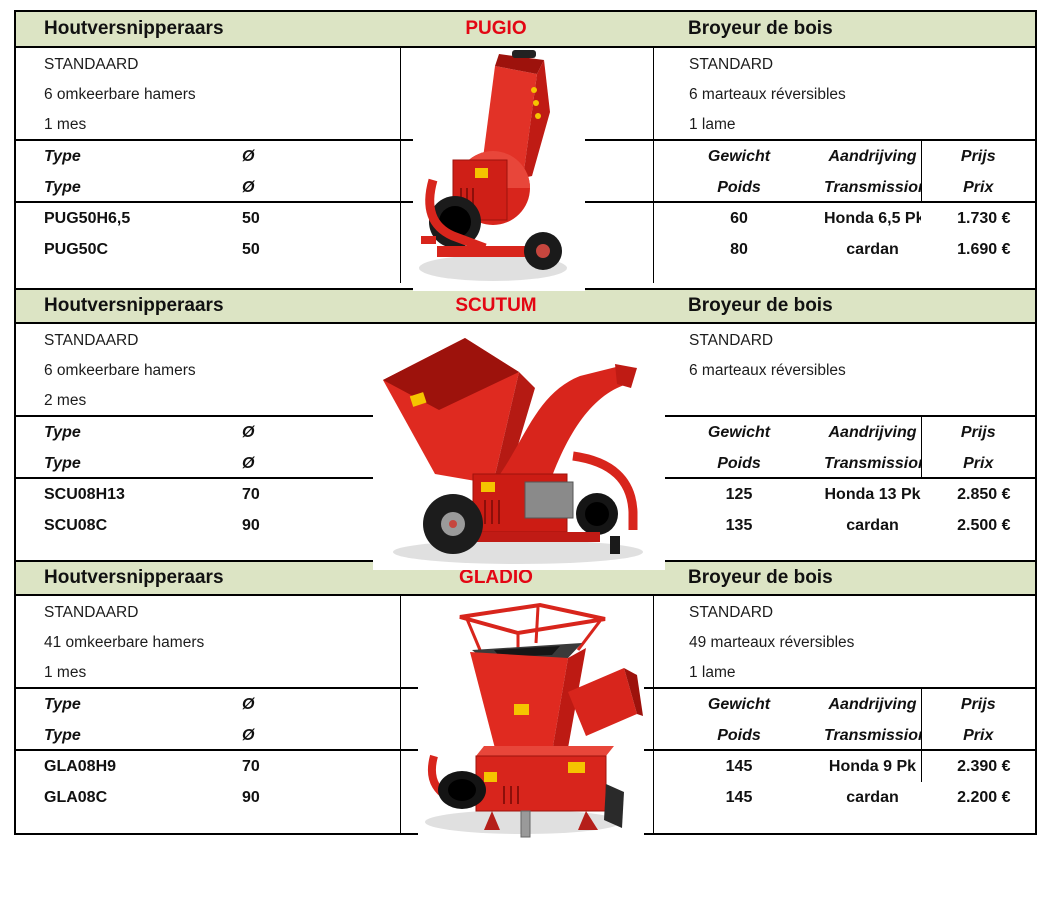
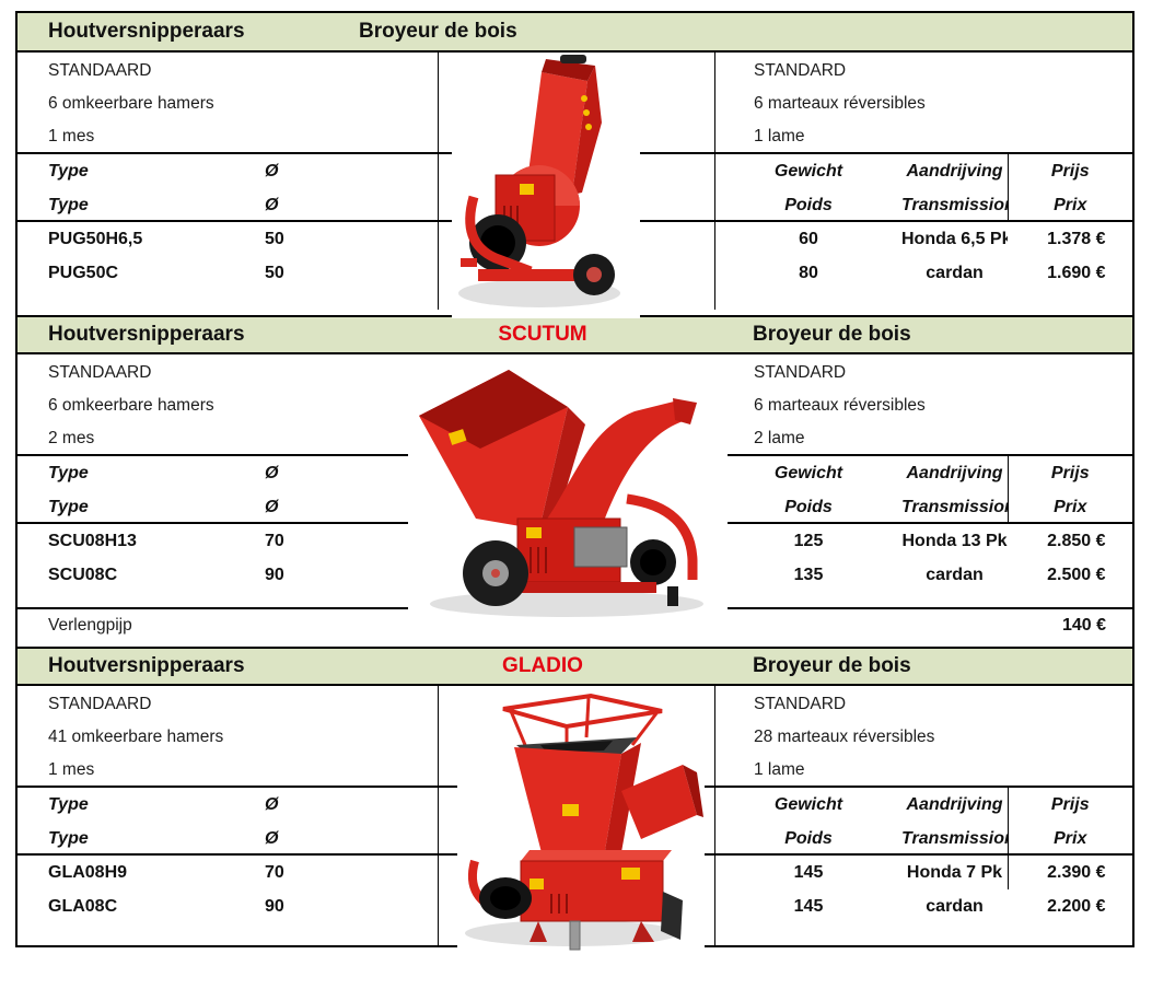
  Houtversnipperaars
- PUGIO
  Broyeur de bois
  STANDAARD
  6 omkeerbare hamers
  1 mes
  Type
  Ø
  Type
  Ø
  PUG50H6,5
  50
  PUG50C
  50
  STANDARD
  6 marteaux réversibles
  1 lame
  Gewicht
  Aandrijving
  Prijs
  Poids
  Transmissio
  Prix
  60
  Honda 6,5 Pk
- 1.730 €
+ 1.378 €
  80
  cardan
  1.690 €
  Houtversnipperaars
  SCUTUM
  Broyeur de bois
  STANDAARD
  6 omkeerbare hamers
  2 mes
  Type
  Ø
  Type
  Ø
  SCU08H13
  70
  SCU08C
  90
  STANDARD
  6 marteaux réversibles
+ 2 lame
  Gewicht
  Aandrijving
  Prijs
  Poids
  Transmissio
  Prix
  125
  Honda 13 Pk
  2.850 €
  135
  cardan
  2.500 €
+ Verlengpijp
+ 140 €
  Houtversnipperaars
  GLADIO
  Broyeur de bois
  STANDAARD
  41 omkeerbare hamers
  1 mes
  Type
  Ø
  Type
  Ø
  GLA08H9
  70
  GLA08C
  90
  STANDARD
- 49 marteaux réversibles
+ 28 marteaux réversibles
  1 lame
  Gewicht
  Aandrijving
  Prijs
  Poids
  Transmissio
  Prix
  145
- Honda 9 Pk
+ Honda 7 Pk
  2.390 €
  145
  cardan
  2.200 €
